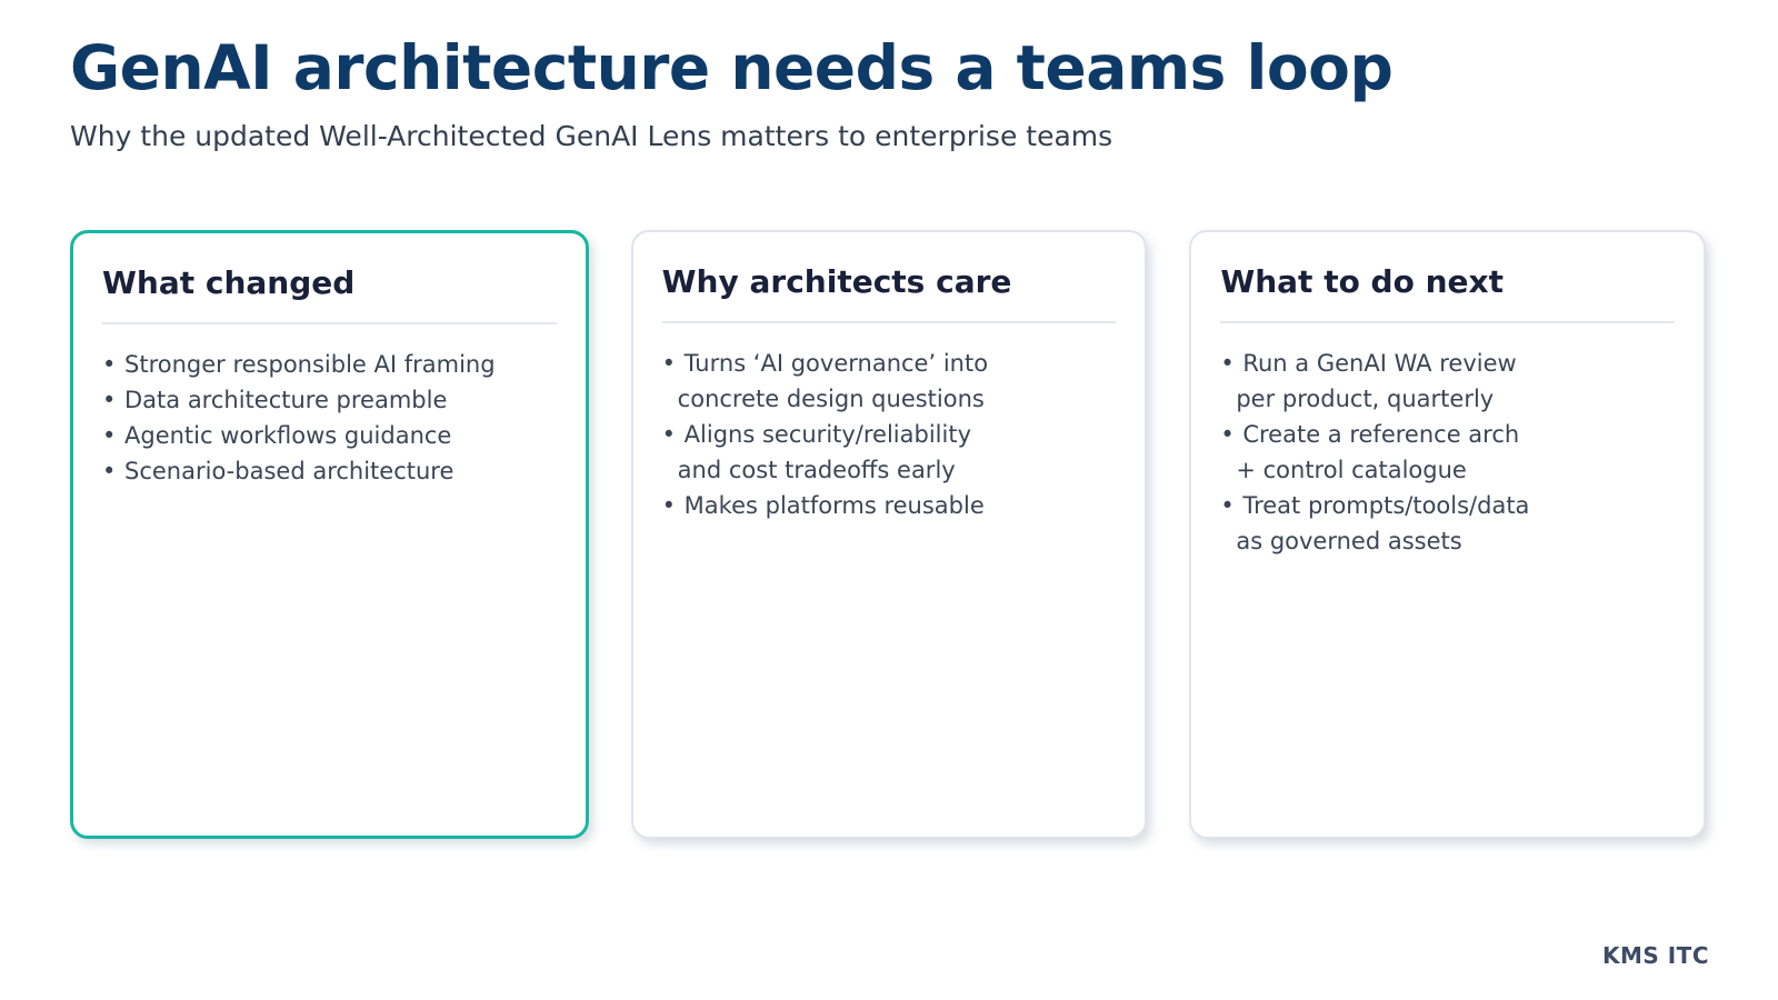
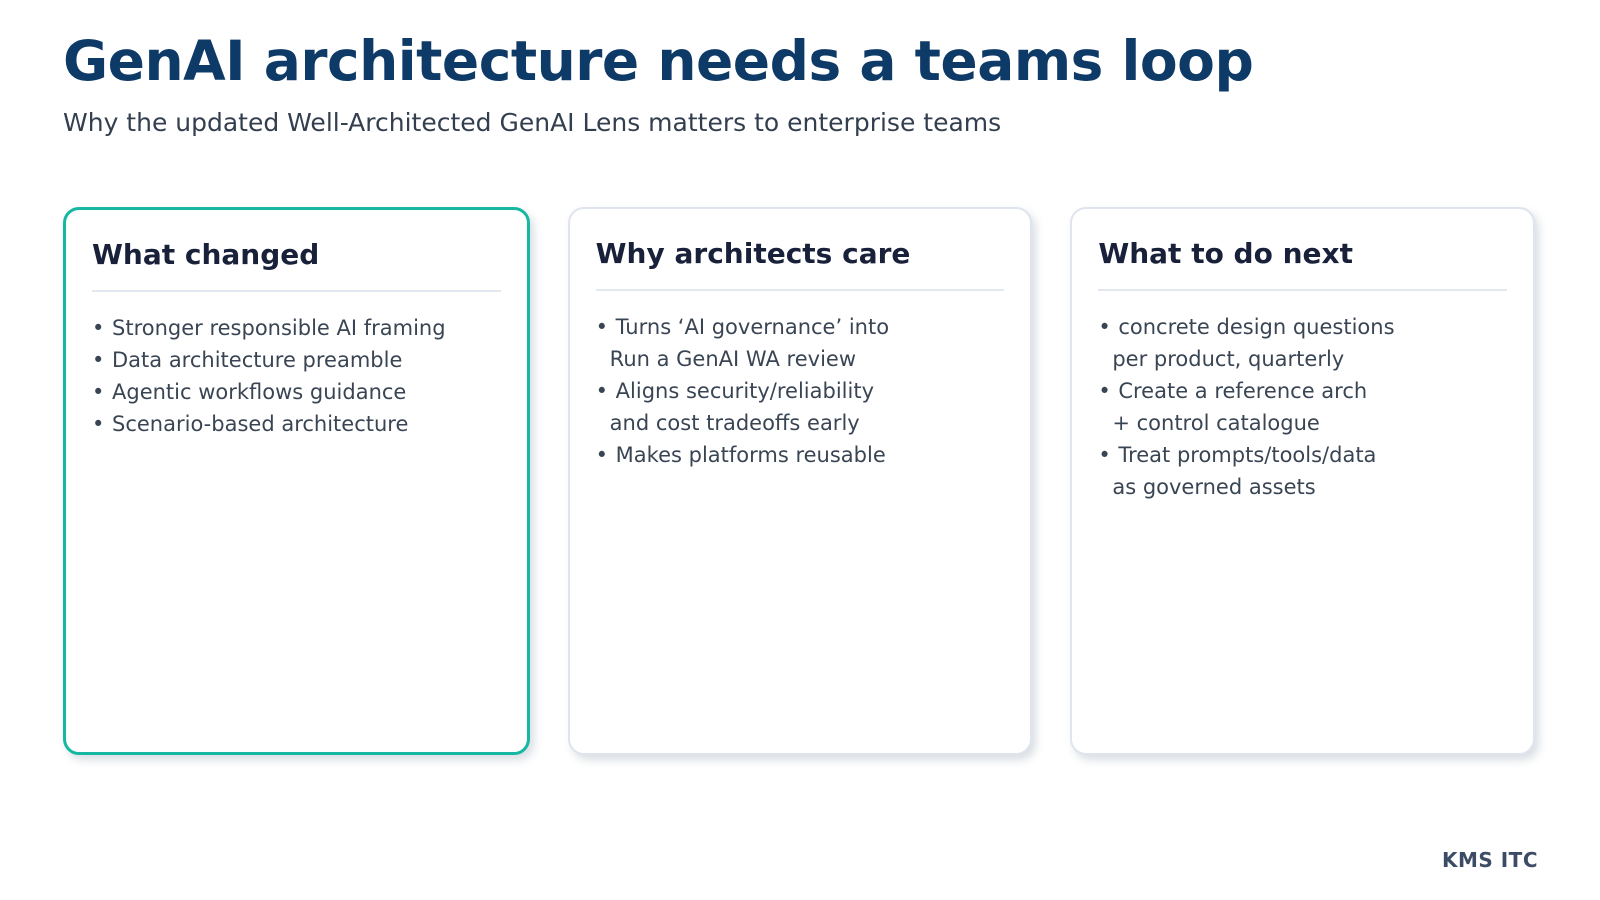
  GenAI architecture needs a teams loop
  Why the updated Well-Architected GenAI Lens matters to enterprise teams
  What changed
  • Stronger responsible AI framing
  • Data architecture preamble
  • Agentic workflows guidance
  • Scenario-based architecture
  Why architects care
  • Turns ‘AI governance’ into
- concrete design questions
+ Run a GenAI WA review
  • Aligns security/reliability
  and cost tradeoffs early
  • Makes platforms reusable
  What to do next
- • Run a GenAI WA review
+ • concrete design questions
  per product, quarterly
  • Create a reference arch
  + control catalogue
  • Treat prompts/tools/data
  as governed assets
  KMS ITC
